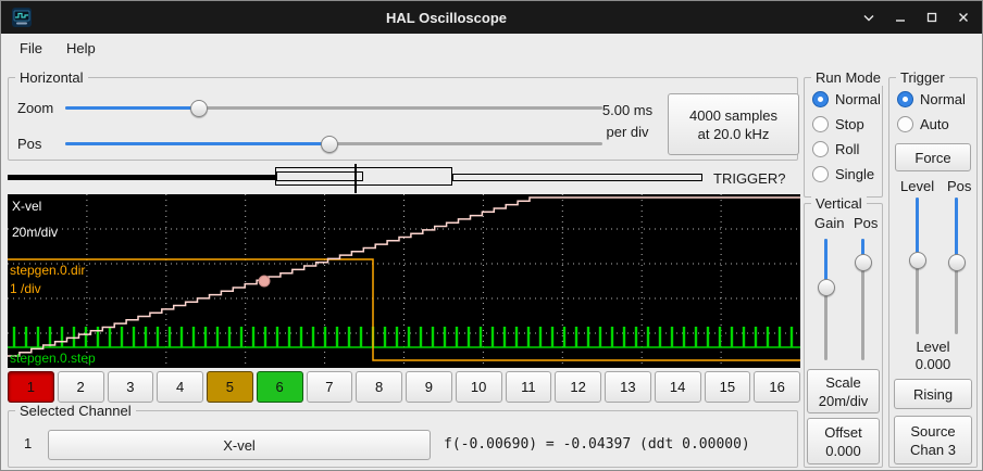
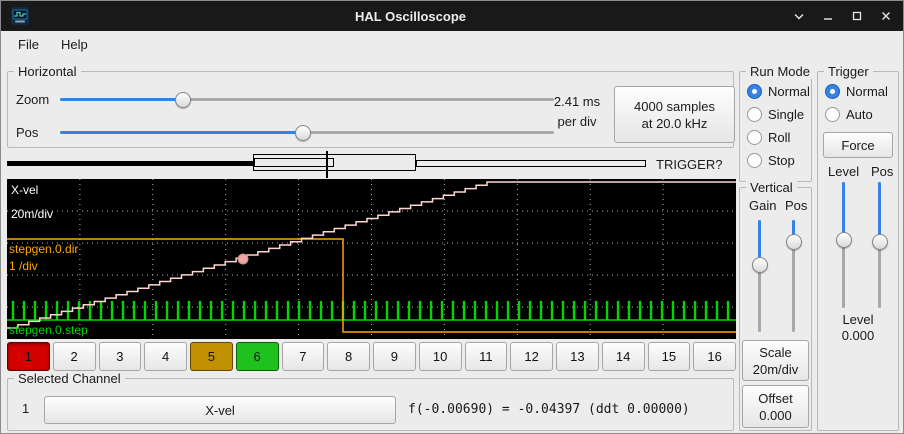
  HAL Oscilloscope
  File
  Help
  Horizontal
  Zoom
  Pos
- 5.00 ms
+ 2.41 ms
  per div
  4000 samples
  at 20.0 kHz
  TRIGGER?
  X-vel
  20m/div
  stepgen.0.dir
  1 /div
  stepgen.0.step
  1
  2
  3
  4
  5
  6
  7
  8
  9
  10
  11
  12
  13
  14
  15
  16
  Selected Channel
  1
  X-vel
  f(-0.00690) = -0.04397 (ddt 0.00000)
  Run Mode
  Normal
- Stop
+ Single
  Roll
- Single
+ Stop
  Vertical
  Gain
  Pos
  Scale
  20m/div
  Offset
  0.000
  Trigger
  Normal
  Auto
  Force
  Level
  Pos
  Level
  0.000
- Rising
- Source
- Chan 3
